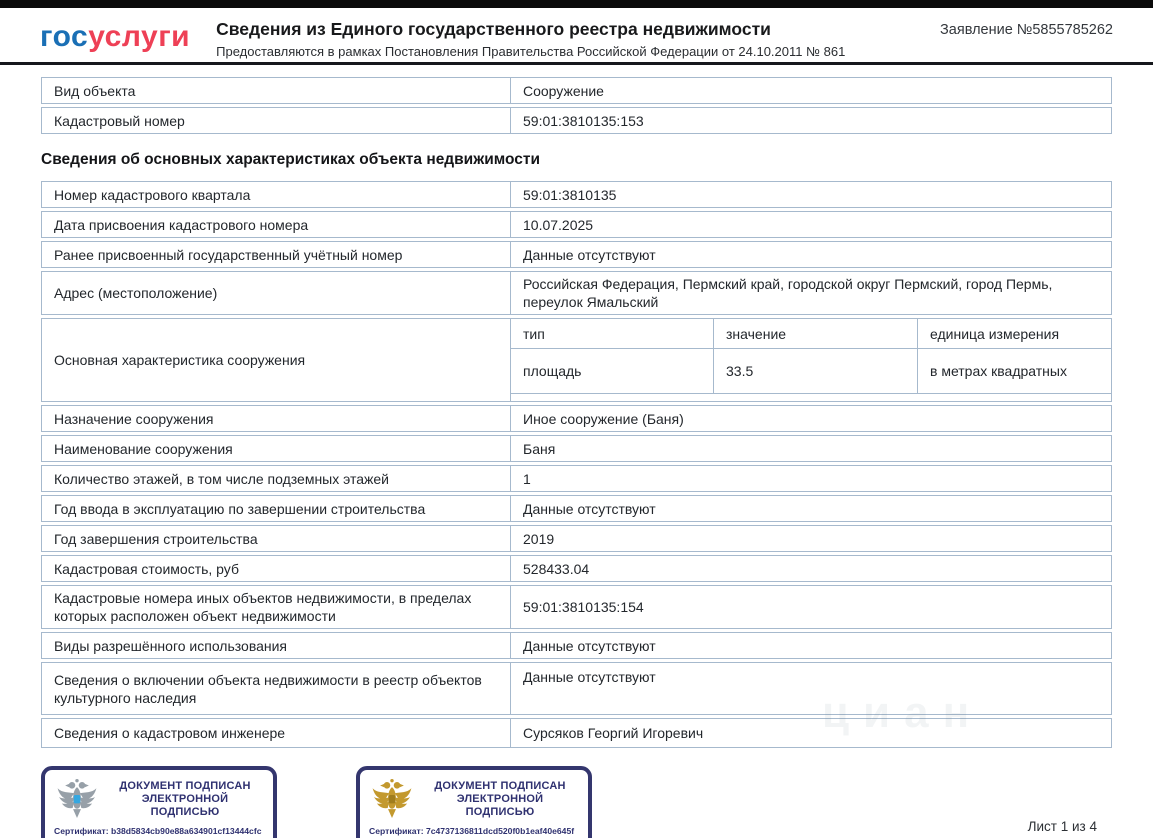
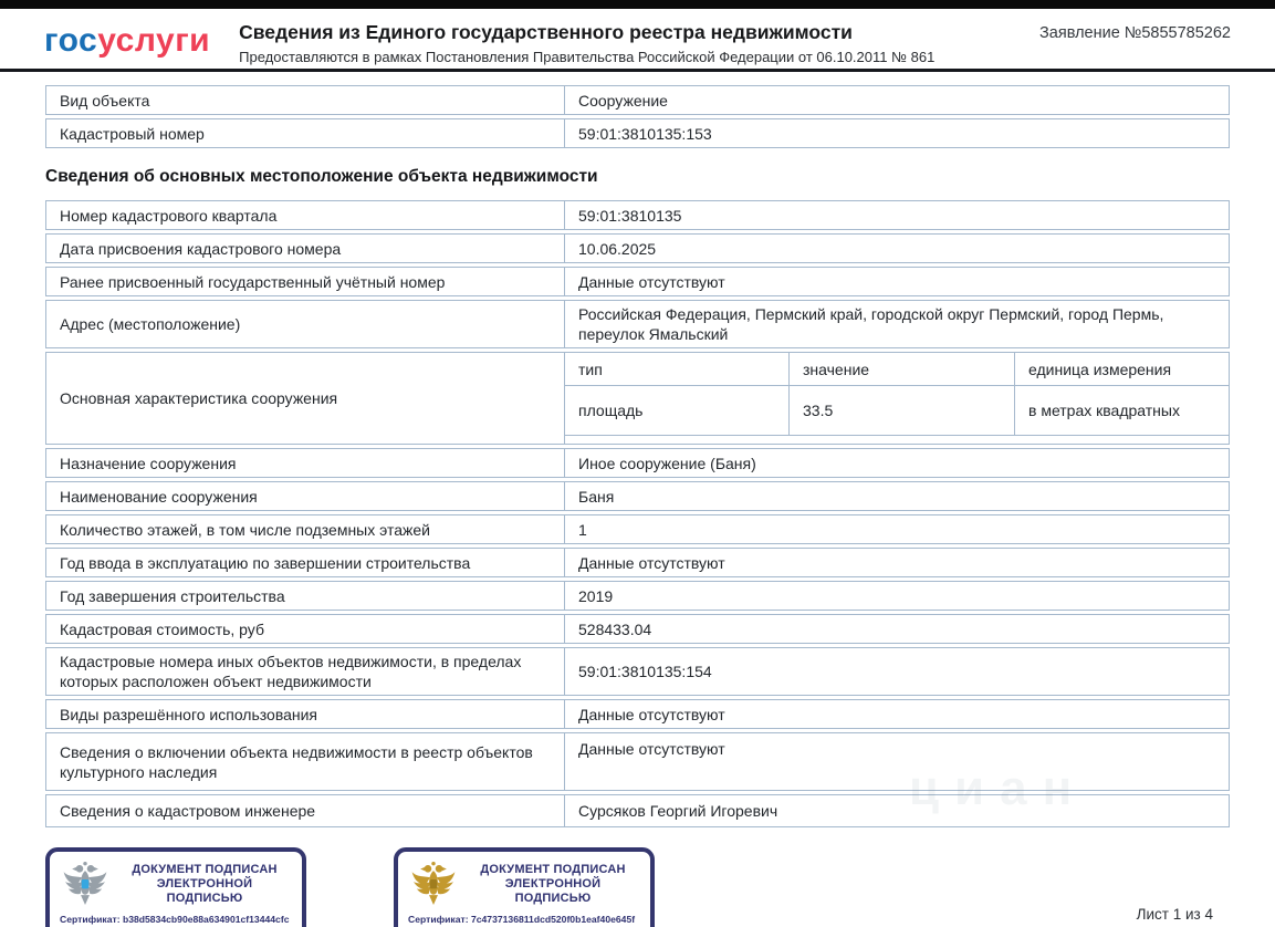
  госуслуги
  Сведения из Единого государственного реестра недвижимости
- Предоставляются в рамках Постановления Правительства Российской Федерации от 24.10.2011 № 861
+ Предоставляются в рамках Постановления Правительства Российской Федерации от 06.10.2011 № 861
  Заявление №5855785262
  Вид объекта
  Сооружение
  Кадастровый номер
  59:01:3810135:153
- Сведения об основных характеристиках объекта недвижимости
+ Сведения об основных местоположение объекта недвижимости
  Номер кадастрового квартала
  59:01:3810135
  Дата присвоения кадастрового номера
- 10.07.2025
+ 10.06.2025
  Ранее присвоенный государственный учётный номер
  Данные отсутствуют
  Адрес (местоположение)
  Российская Федерация, Пермский край, городской округ Пермский, город Пермь, переулок Ямальский
  Основная характеристика сооружения
  тип
  значение
  единица измерения
  площадь
  33.5
  в метрах квадратных
  Назначение сооружения
  Иное сооружение (Баня)
  Наименование сооружения
  Баня
  Количество этажей, в том числе подземных этажей
  1
  Год ввода в эксплуатацию по завершении строительства
  Данные отсутствуют
  Год завершения строительства
  2019
  Кадастровая стоимость, руб
  528433.04
  Кадастровые номера иных объектов недвижимости, в пределах которых расположен объект недвижимости
  59:01:3810135:154
  Виды разрешённого использования
  Данные отсутствуют
  Сведения о включении объекта недвижимости в реестр объектов культурного наследия
  Данные отсутствуют
  Сведения о кадастровом инженере
  Сурсяков Георгий Игоревич
  ДОКУМЕНТ ПОДПИСАН ЭЛЕКТРОННОЙ ПОДПИСЬЮ
  Сертификат: b38d5834cb90e88a634901cf13444cfc
  ДОКУМЕНТ ПОДПИСАН ЭЛЕКТРОННОЙ ПОДПИСЬЮ
  Сертификат: 7c4737136811dcd520f0b1eaf40e645f
  Лист 1 из 4
  циан
